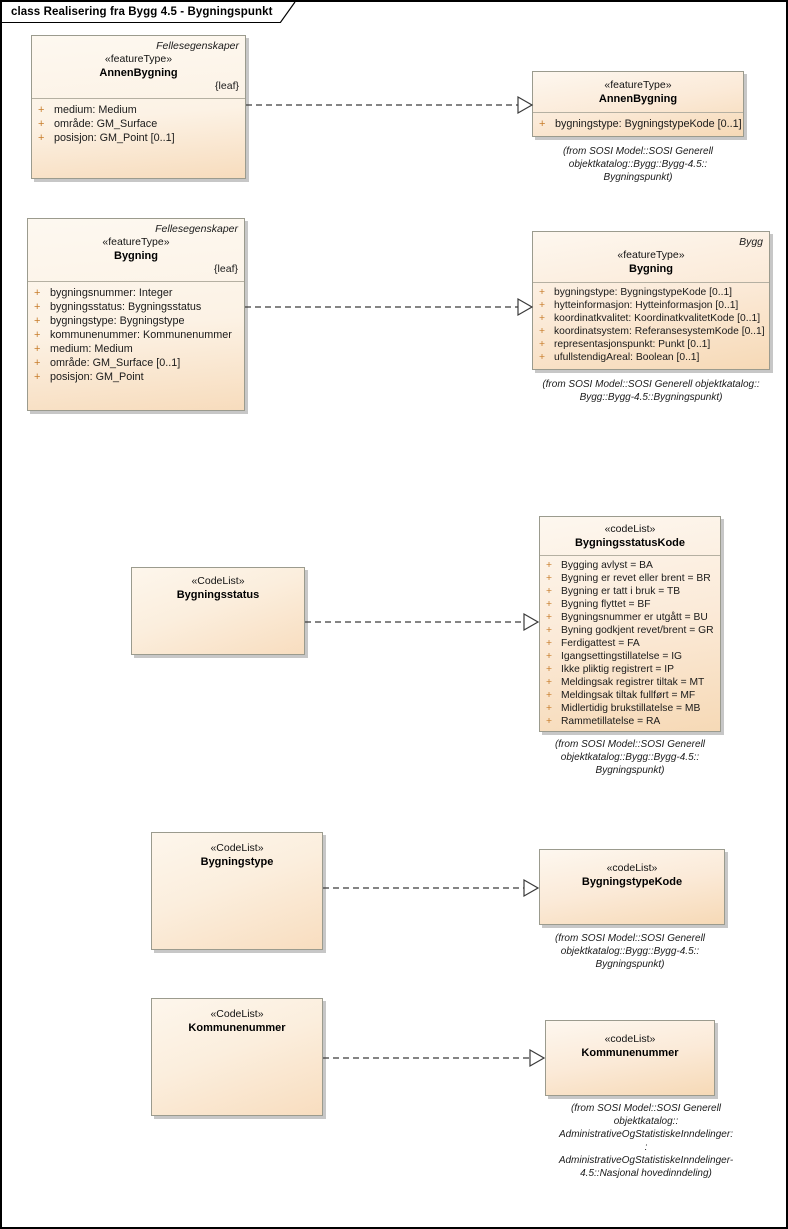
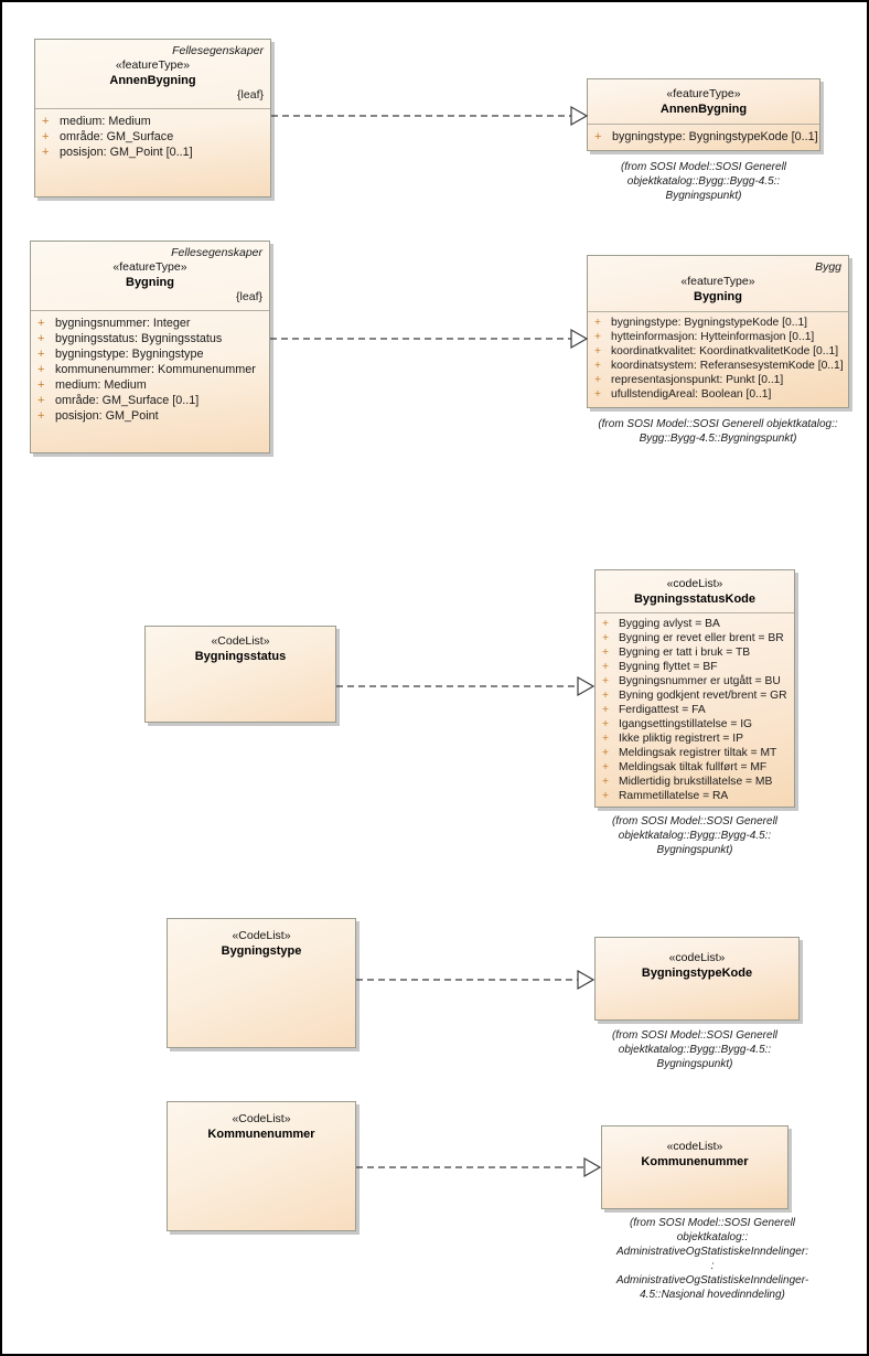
- class Realisering fra Bygg 4.5 - Bygningspunkt
  Fellesegenskaper
  «featureType»
  AnnenBygning
  {leaf}
  +
  medium: Medium
  +
  område: GM_Surface
  +
  posisjon: GM_Point [0..1]
  «featureType»
  AnnenBygning
  +
  bygningstype: BygningstypeKode [0..1]
  (from SOSI Model::SOSI Generell
  objektkatalog::Bygg::Bygg-4.5::
  Bygningspunkt)
  Fellesegenskaper
  «featureType»
  Bygning
  {leaf}
  +
  bygningsnummer: Integer
  +
  bygningsstatus: Bygningsstatus
  +
  bygningstype: Bygningstype
  +
  kommunenummer: Kommunenummer
  +
  medium: Medium
  +
  område: GM_Surface [0..1]
  +
  posisjon: GM_Point
  Bygg
  «featureType»
  Bygning
  +
  bygningstype: BygningstypeKode [0..1]
  +
  hytteinformasjon: Hytteinformasjon [0..1]
  +
  koordinatkvalitet: KoordinatkvalitetKode [0..1]
  +
  koordinatsystem: ReferansesystemKode [0..1]
  +
  representasjonspunkt: Punkt [0..1]
  +
  ufullstendigAreal: Boolean [0..1]
  (from SOSI Model::SOSI Generell objektkatalog::
  Bygg::Bygg-4.5::Bygningspunkt)
  «CodeList»
  Bygningsstatus
  «codeList»
  BygningsstatusKode
  +
  Bygging avlyst = BA
  +
  Bygning er revet eller brent = BR
  +
  Bygning er tatt i bruk = TB
  +
  Bygning flyttet = BF
  +
  Bygningsnummer er utgått = BU
  +
  Byning godkjent revet/brent = GR
  +
  Ferdigattest = FA
  +
  Igangsettingstillatelse = IG
  +
  Ikke pliktig registrert = IP
  +
  Meldingsak registrer tiltak = MT
  +
  Meldingsak tiltak fullført = MF
  +
  Midlertidig brukstillatelse = MB
  +
  Rammetillatelse = RA
  (from SOSI Model::SOSI Generell
  objektkatalog::Bygg::Bygg-4.5::
  Bygningspunkt)
  «CodeList»
  Bygningstype
  «codeList»
  BygningstypeKode
  (from SOSI Model::SOSI Generell
  objektkatalog::Bygg::Bygg-4.5::
  Bygningspunkt)
  «CodeList»
  Kommunenummer
  «codeList»
  Kommunenummer
  (from SOSI Model::SOSI Generell
  objektkatalog::
  AdministrativeOgStatistiskeInndelinger:
  :
  AdministrativeOgStatistiskeInndelinger-
  4.5::Nasjonal hovedinndeling)
